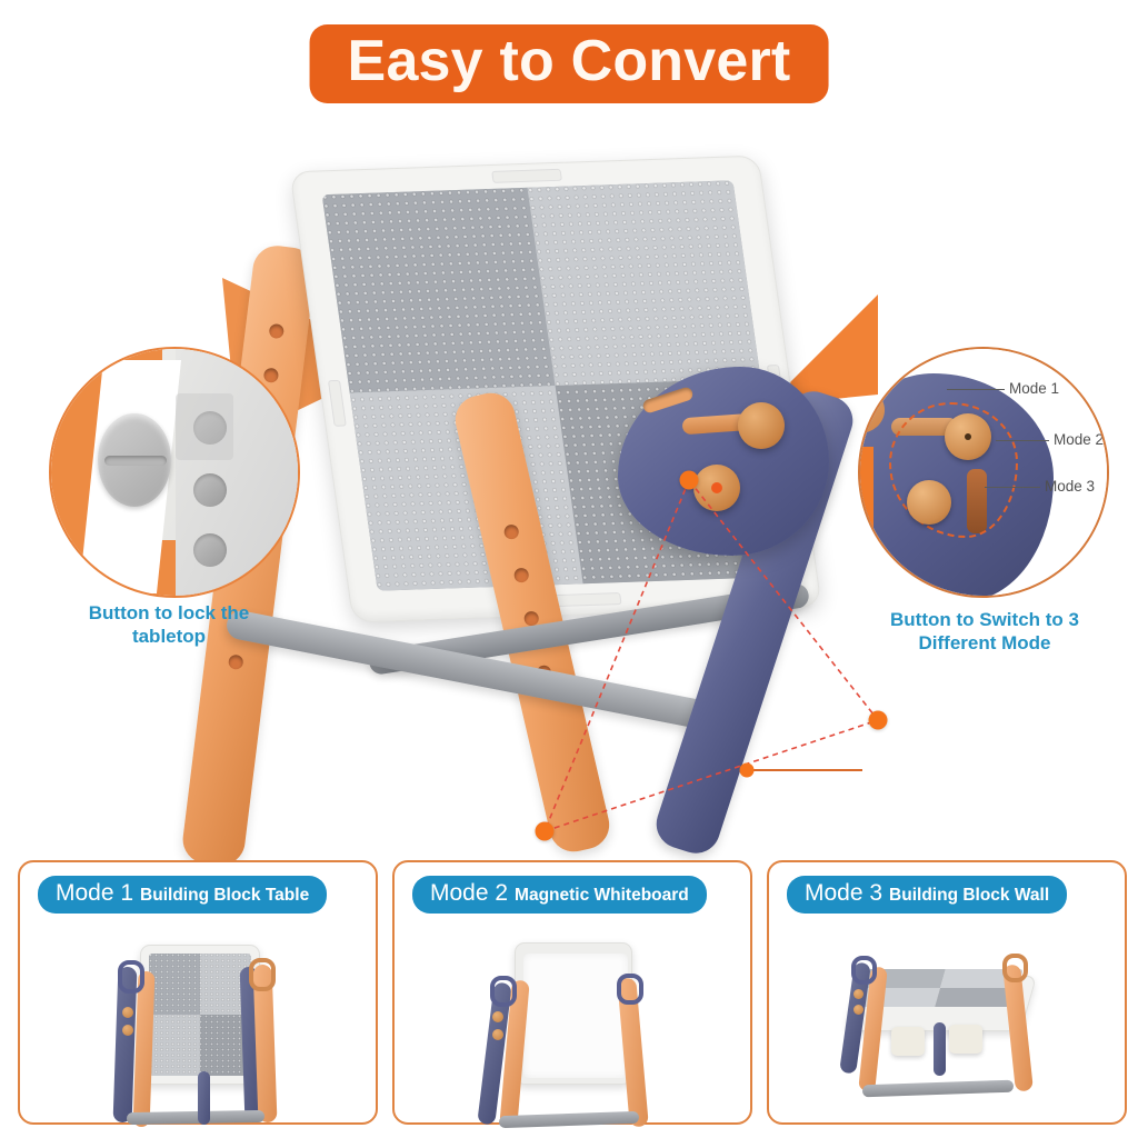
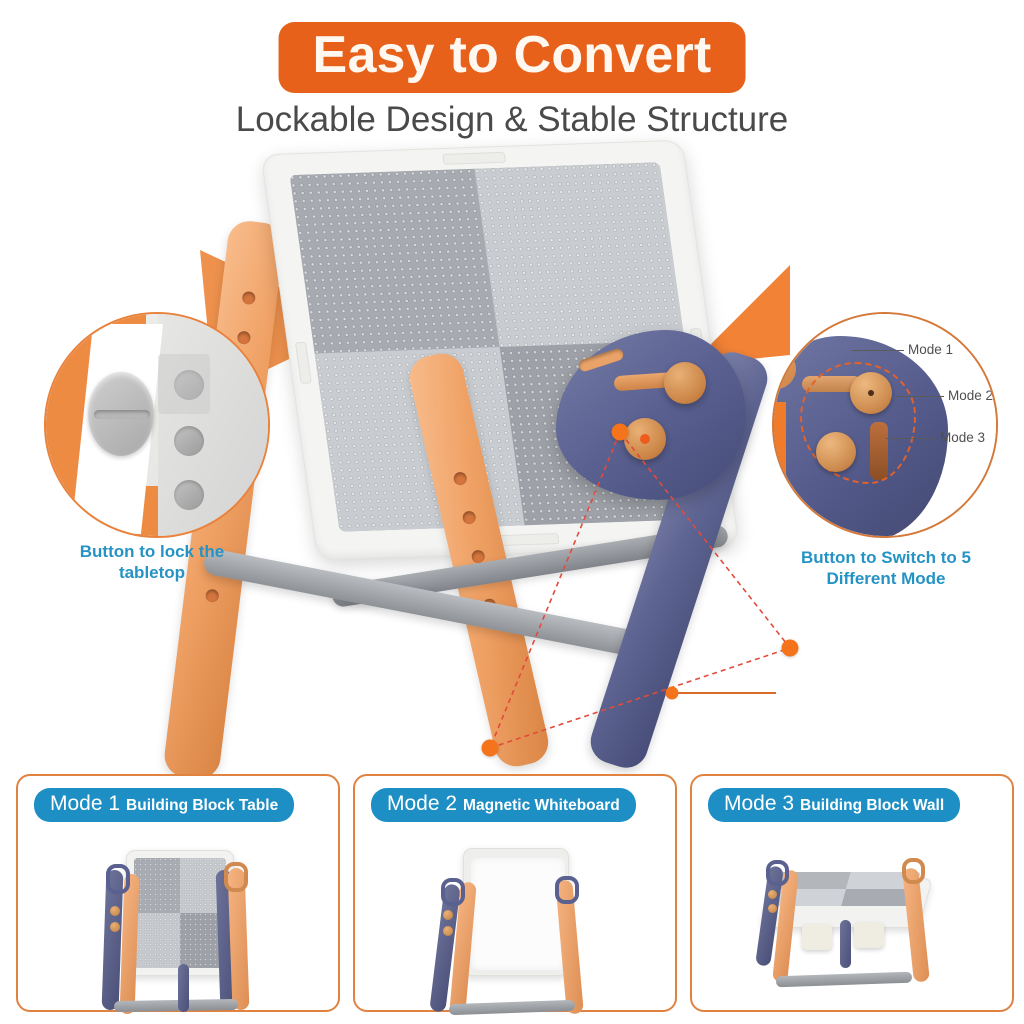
  Easy to Convert
+ Lockable Design & Stable Structure
  Button to lock the
  tabletop
  Mode 1
  Mode 2
  Mode 3
- Button to Switch to 3
+ Button to Switch to 5
  Different Mode
  Mode 1 Building Block Table
  Mode 2 Magnetic Whiteboard
  Mode 3 Building Block Wall
